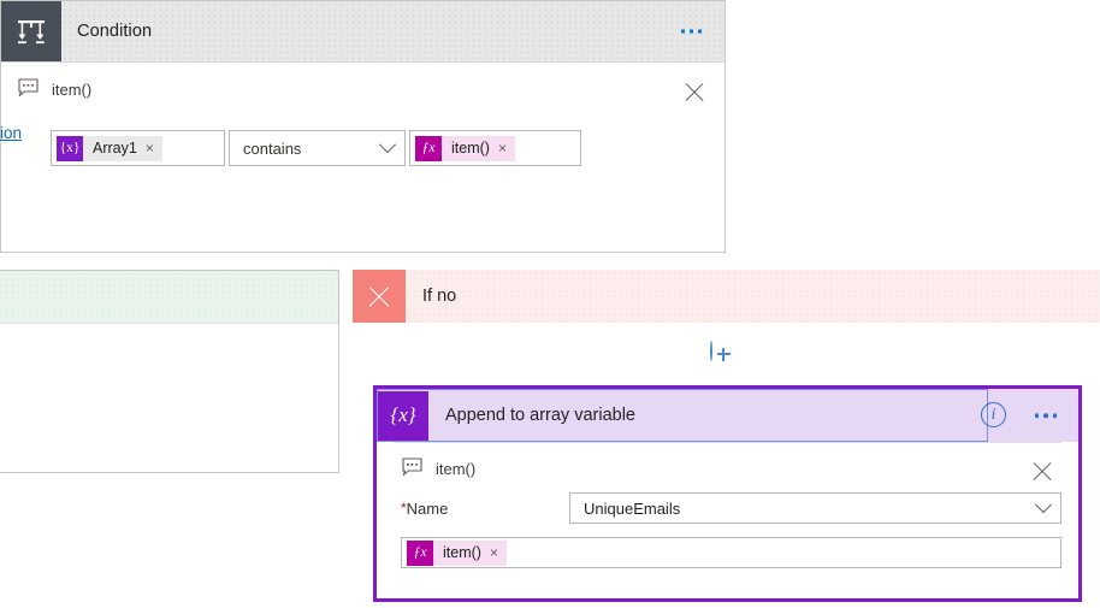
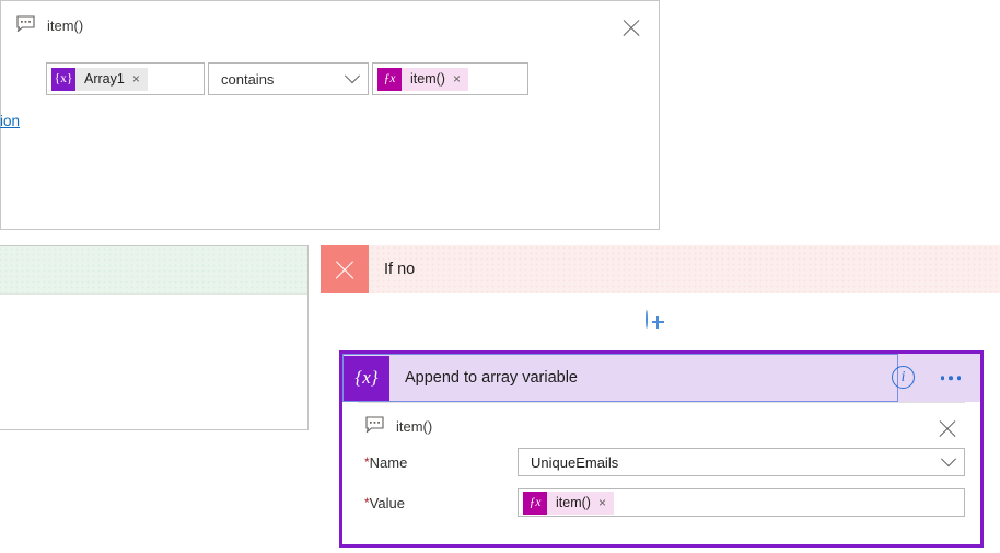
- Condition
  item()
  {x}
  Array1
  ×
  contains
  ƒx
  item()
  ×
  If no
  {x}
  Append to array variable
  i
  item()
  *Name
  UniqueEmails
+ *Value
  ƒx
  item()
  ×
